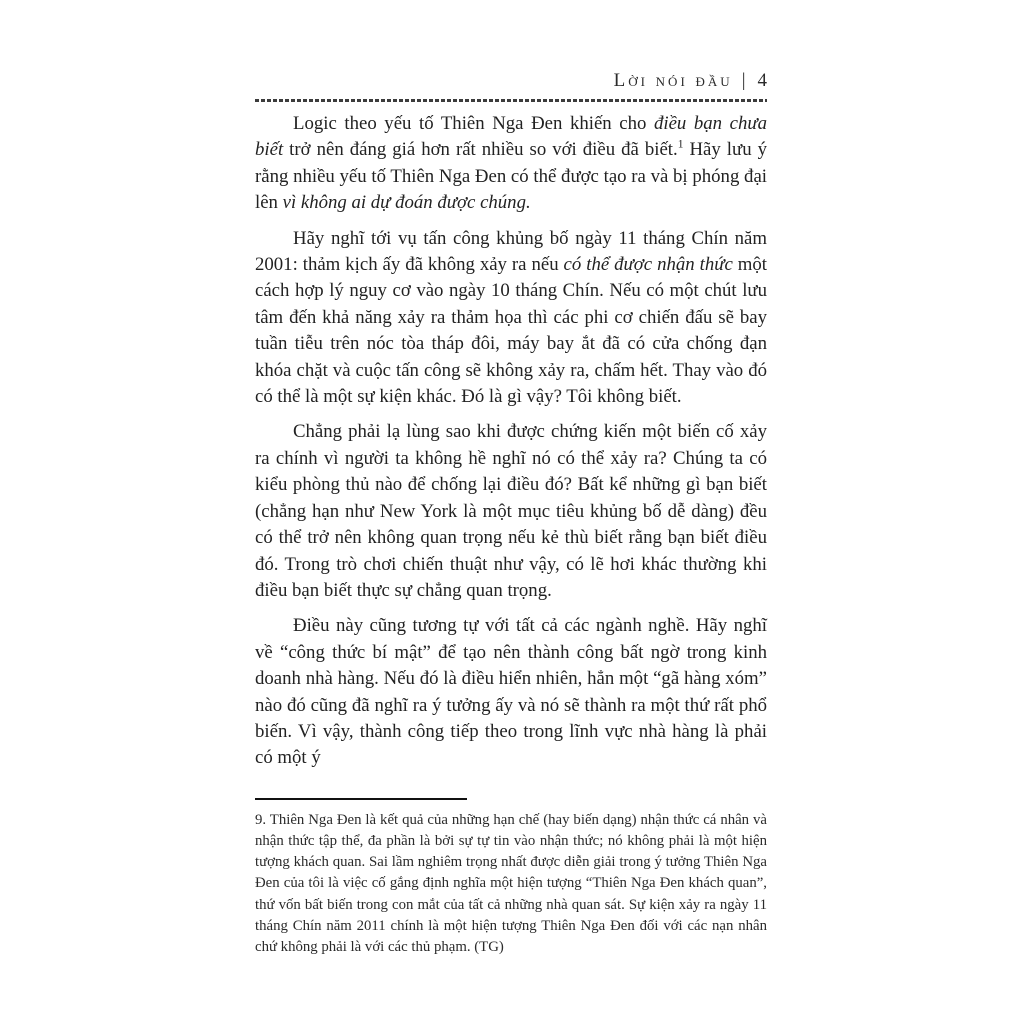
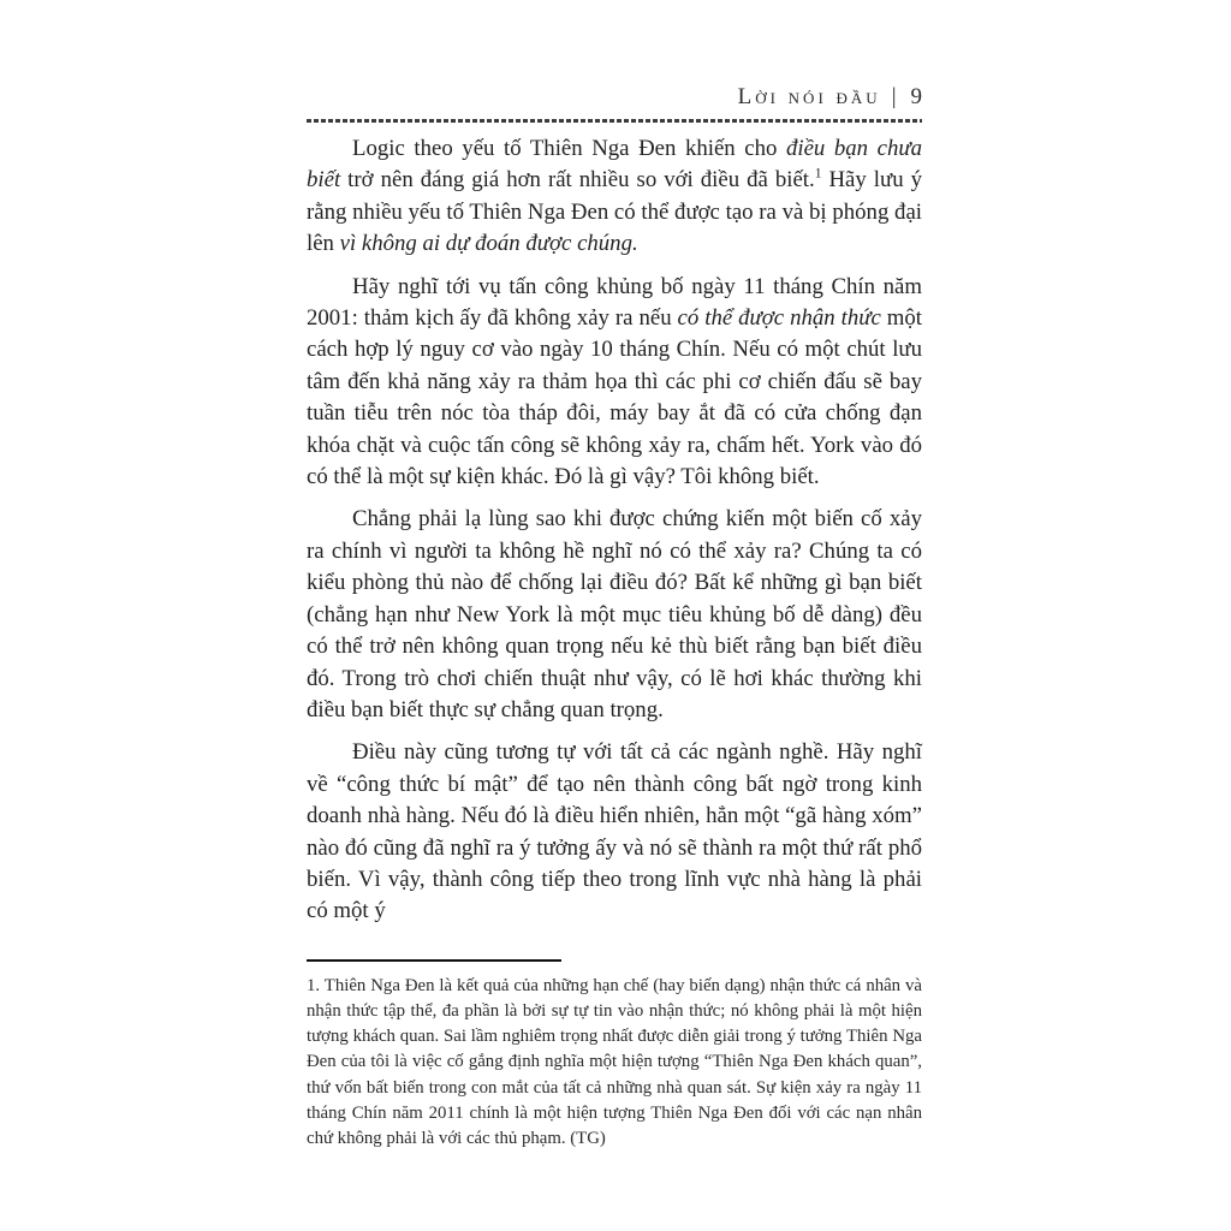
  Lời nói đầu
  |
- 4
+ 9
  Logic theo yếu tố Thiên Nga Đen khiến cho điều bạn chưa biết trở nên đáng giá hơn rất nhiều so với điều đã biết.1 Hãy lưu ý rằng nhiều yếu tố Thiên Nga Đen có thể được tạo ra và bị phóng đại lên vì không ai dự đoán được chúng.
- Hãy nghĩ tới vụ tấn công khủng bố ngày 11 tháng Chín năm 2001: thảm kịch ấy đã không xảy ra nếu có thể được nhận thức một cách hợp lý nguy cơ vào ngày 10 tháng Chín. Nếu có một chút lưu tâm đến khả năng xảy ra thảm họa thì các phi cơ chiến đấu sẽ bay tuần tiễu trên nóc tòa tháp đôi, máy bay ắt đã có cửa chống đạn khóa chặt và cuộc tấn công sẽ không xảy ra, chấm hết. Thay vào đó có thể là một sự kiện khác. Đó là gì vậy? Tôi không biết.
+ Hãy nghĩ tới vụ tấn công khủng bố ngày 11 tháng Chín năm 2001: thảm kịch ấy đã không xảy ra nếu có thể được nhận thức một cách hợp lý nguy cơ vào ngày 10 tháng Chín. Nếu có một chút lưu tâm đến khả năng xảy ra thảm họa thì các phi cơ chiến đấu sẽ bay tuần tiễu trên nóc tòa tháp đôi, máy bay ắt đã có cửa chống đạn khóa chặt và cuộc tấn công sẽ không xảy ra, chấm hết. York vào đó có thể là một sự kiện khác. Đó là gì vậy? Tôi không biết.
  Chẳng phải lạ lùng sao khi được chứng kiến một biến cố xảy ra chính vì người ta không hề nghĩ nó có thể xảy ra? Chúng ta có kiểu phòng thủ nào để chống lại điều đó? Bất kể những gì bạn biết (chẳng hạn như New York là một mục tiêu khủng bố dễ dàng) đều có thể trở nên không quan trọng nếu kẻ thù biết rằng bạn biết điều đó. Trong trò chơi chiến thuật như vậy, có lẽ hơi khác thường khi điều bạn biết thực sự chẳng quan trọng.
  Điều này cũng tương tự với tất cả các ngành nghề. Hãy nghĩ về “công thức bí mật” để tạo nên thành công bất ngờ trong kinh doanh nhà hàng. Nếu đó là điều hiển nhiên, hẳn một “gã hàng xóm” nào đó cũng đã nghĩ ra ý tưởng ấy và nó sẽ thành ra một thứ rất phổ biến. Vì vậy, thành công tiếp theo trong lĩnh vực nhà hàng là phải có một ý
- 9. Thiên Nga Đen là kết quả của những hạn chế (hay biến dạng) nhận thức cá nhân và nhận thức tập thể, đa phần là bởi sự tự tin vào nhận thức; nó không phải là một hiện tượng khách quan. Sai lầm nghiêm trọng nhất được diễn giải trong ý tưởng Thiên Nga Đen của tôi là việc cố gắng định nghĩa một hiện tượng “Thiên Nga Đen khách quan”, thứ vốn bất biến trong con mắt của tất cả những nhà quan sát. Sự kiện xảy ra ngày 11 tháng Chín năm 2011 chính là một hiện tượng Thiên Nga Đen đối với các nạn nhân chứ không phải là với các thủ phạm. (TG)
+ 1. Thiên Nga Đen là kết quả của những hạn chế (hay biến dạng) nhận thức cá nhân và nhận thức tập thể, đa phần là bởi sự tự tin vào nhận thức; nó không phải là một hiện tượng khách quan. Sai lầm nghiêm trọng nhất được diễn giải trong ý tưởng Thiên Nga Đen của tôi là việc cố gắng định nghĩa một hiện tượng “Thiên Nga Đen khách quan”, thứ vốn bất biến trong con mắt của tất cả những nhà quan sát. Sự kiện xảy ra ngày 11 tháng Chín năm 2011 chính là một hiện tượng Thiên Nga Đen đối với các nạn nhân chứ không phải là với các thủ phạm. (TG)
